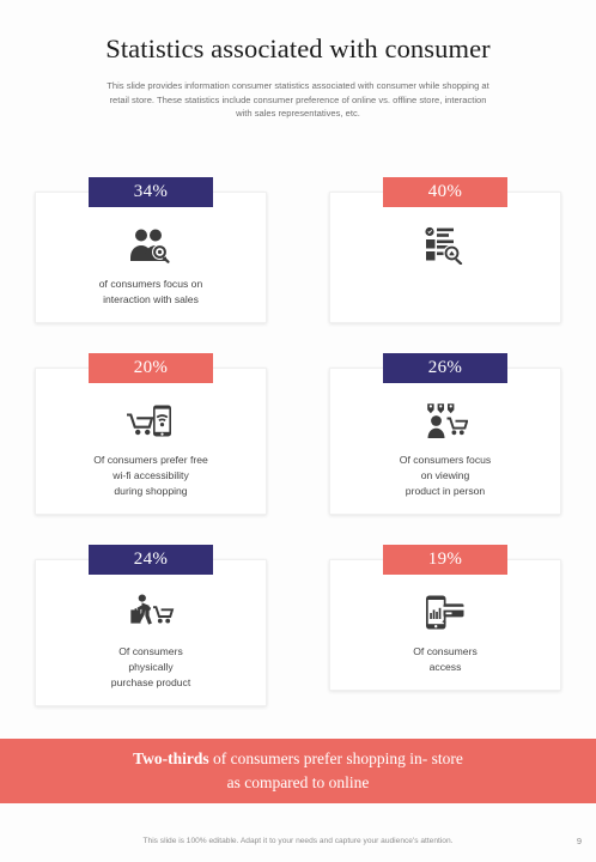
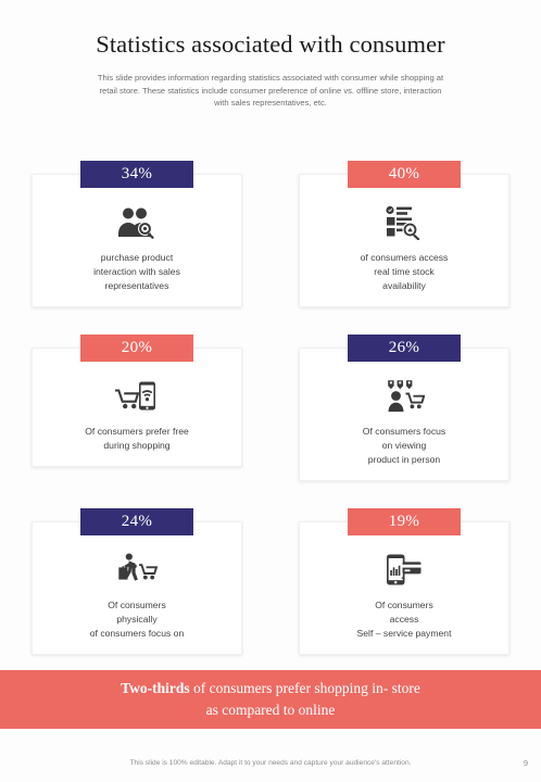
  Statistics associated with consumer
- This slide provides information consumer statistics associated with consumer while shopping at retail store. These statistics include consumer preference of online vs. offline store, interaction with sales representatives, etc.
+ This slide provides information regarding statistics associated with consumer while shopping at retail store. These statistics include consumer preference of online vs. offline store, interaction with sales representatives, etc.
  34%
- of consumers focus on
+ purchase product
  interaction with sales
+ representatives
  40%
+ of consumers access
+ real time stock
+ availability
  20%
  Of consumers prefer free
- wi-fi accessibility
  during shopping
  26%
  Of consumers focus
  on viewing
  product in person
  24%
  Of consumers
  physically
- purchase product
+ of consumers focus on
  19%
  Of consumers
  access
+ Self – service payment
  Two-thirds of consumers prefer shopping in- store
  as compared to online
  9
